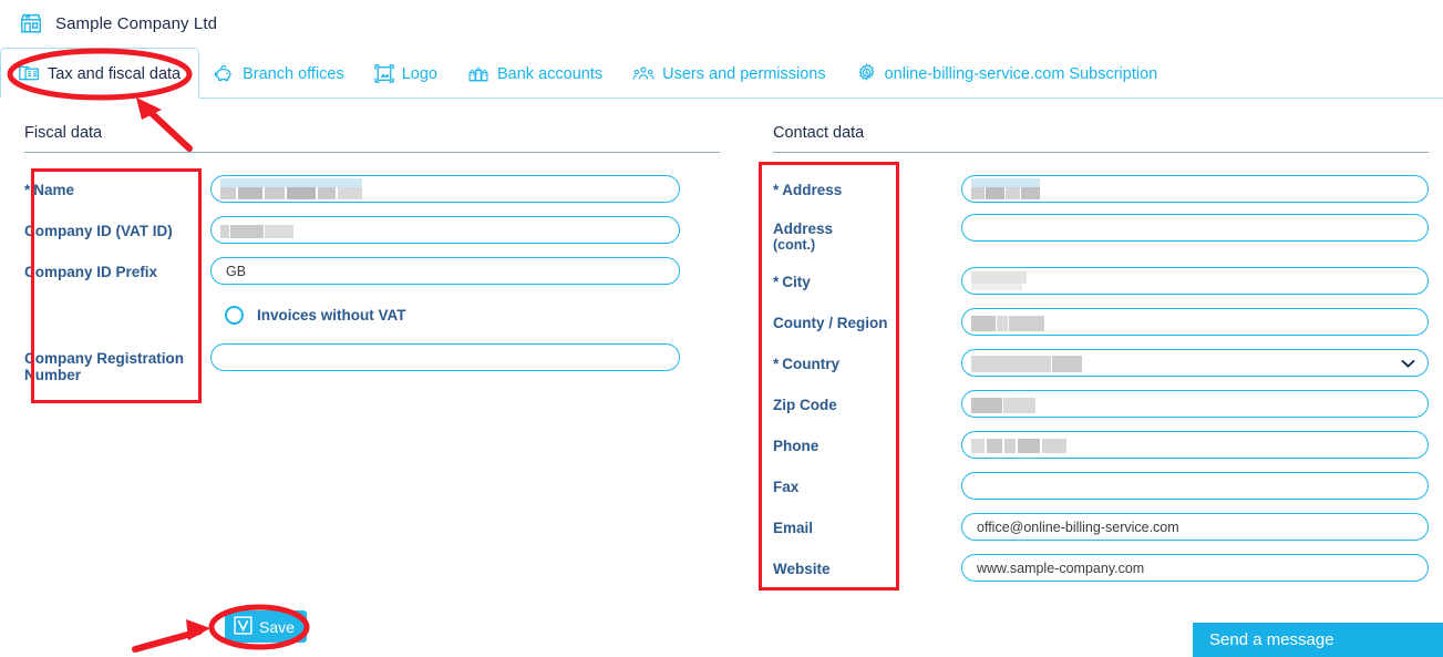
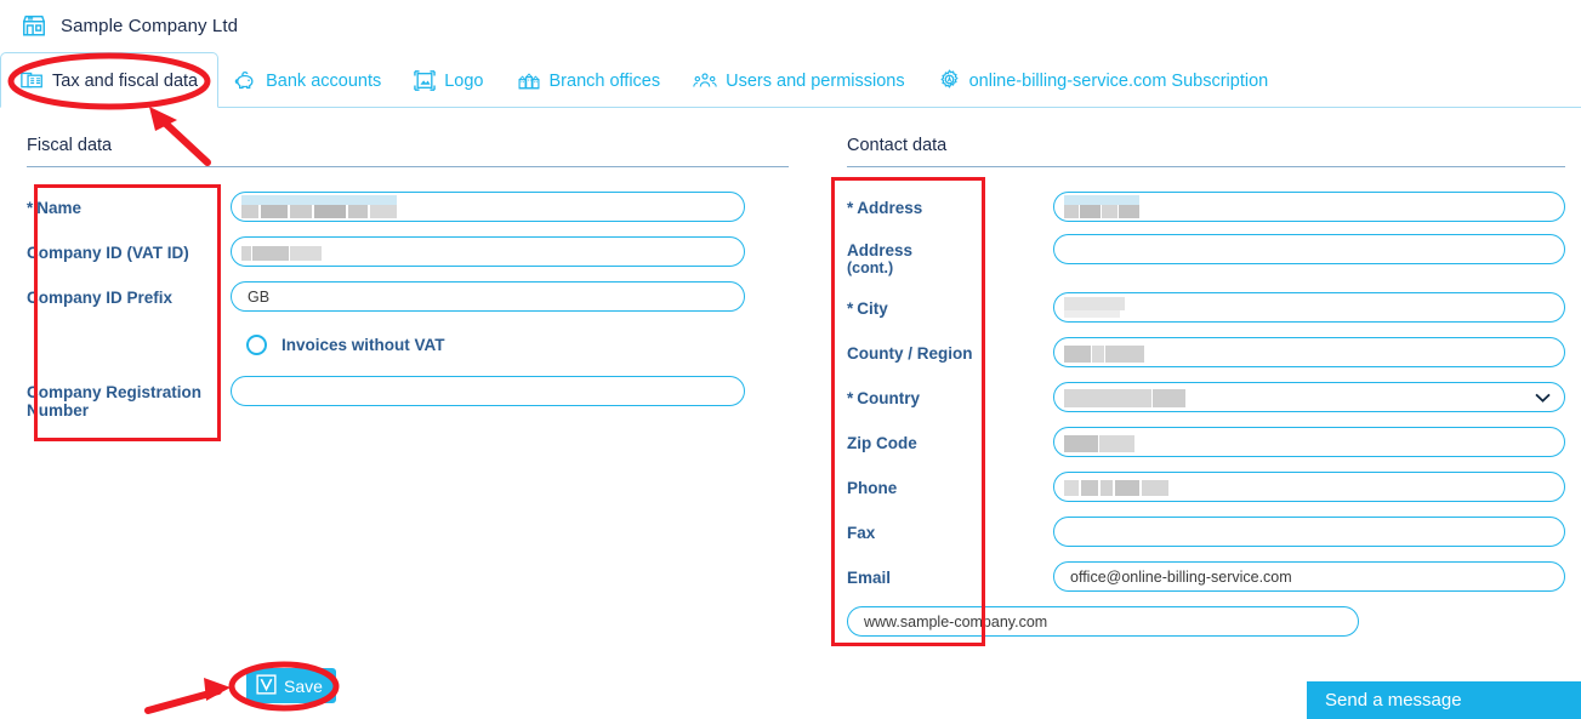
  Sample Company Ltd
  Tax and fiscal data
- Branch offices
+ Bank accounts
  Logo
- Bank accounts
+ Branch offices
  Users and permissions
  online-billing-service.com Subscription
  Fiscal data
  * Name
  Company ID (VAT ID)
  Company ID Prefix
  GB
  Invoices without VAT
  Company Registration Number
  Contact data
  * Address
  Address
  (cont.)
  * City
  County / Region
  * Country
  Zip Code
  Phone
  Fax
  Email
  office@online-billing-service.com
- Website
  www.sample-company.com
  Save
  Send a message
